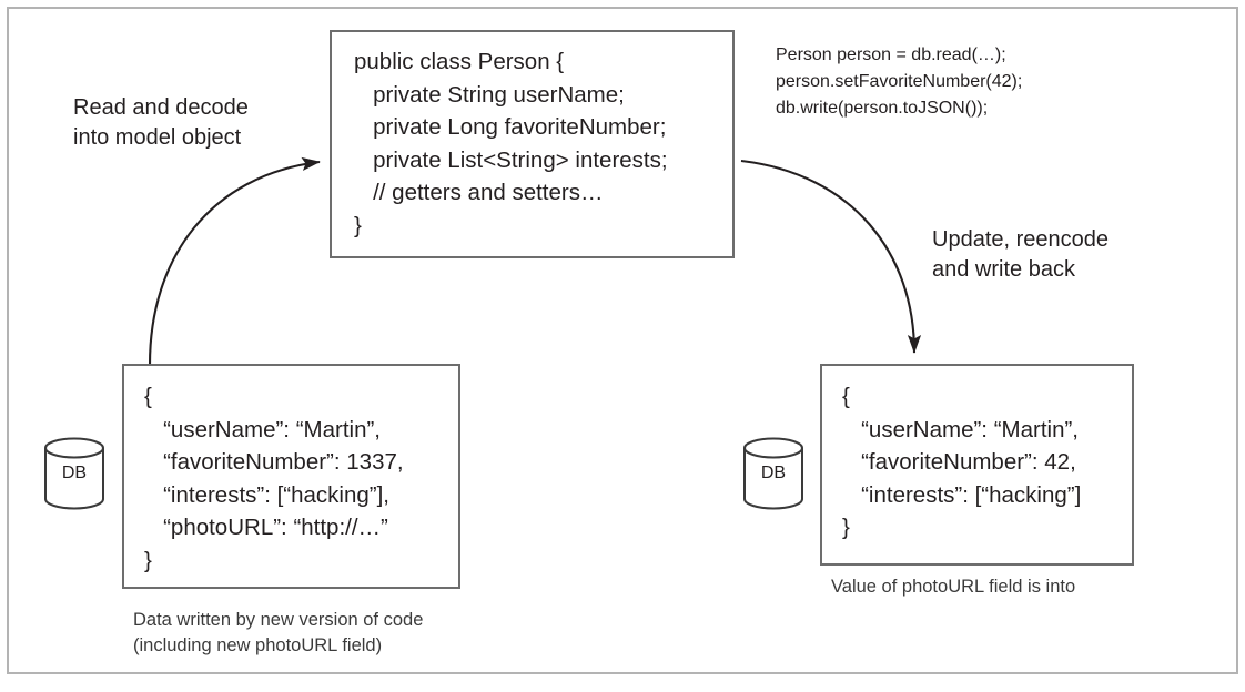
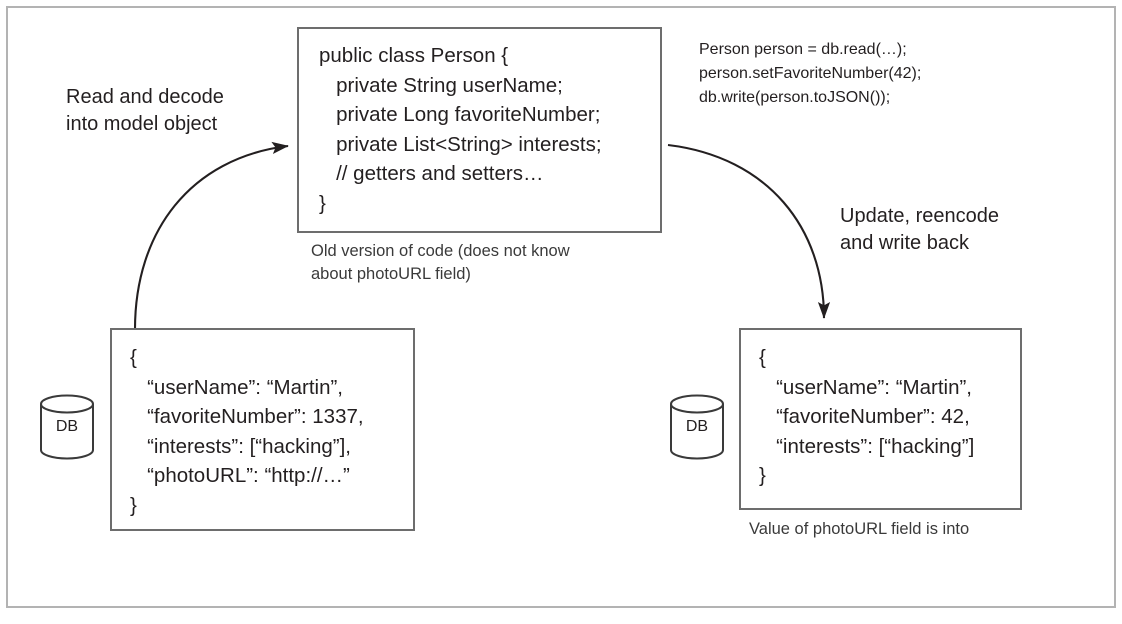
  Read and decode
  into model object
  public class Person {
  private String userName;
  private Long favoriteNumber;
  private List<String> interests;
  // getters and setters…
  }
+ Old version of code (does not know
+ about photoURL field)
  Person person = db.read(…);
  person.setFavoriteNumber(42);
  db.write(person.toJSON());
  Update, reencode
  and write back
  DB
  {
  “userName”: “Martin”,
  “favoriteNumber”: 1337,
  “interests”: [“hacking”],
  “photoURL”: “http://…”
  }
- Data written by new version of code
- (including new photoURL field)
  DB
  {
  “userName”: “Martin”,
  “favoriteNumber”: 42,
  “interests”: [“hacking”]
  }
  Value of photoURL field is into
